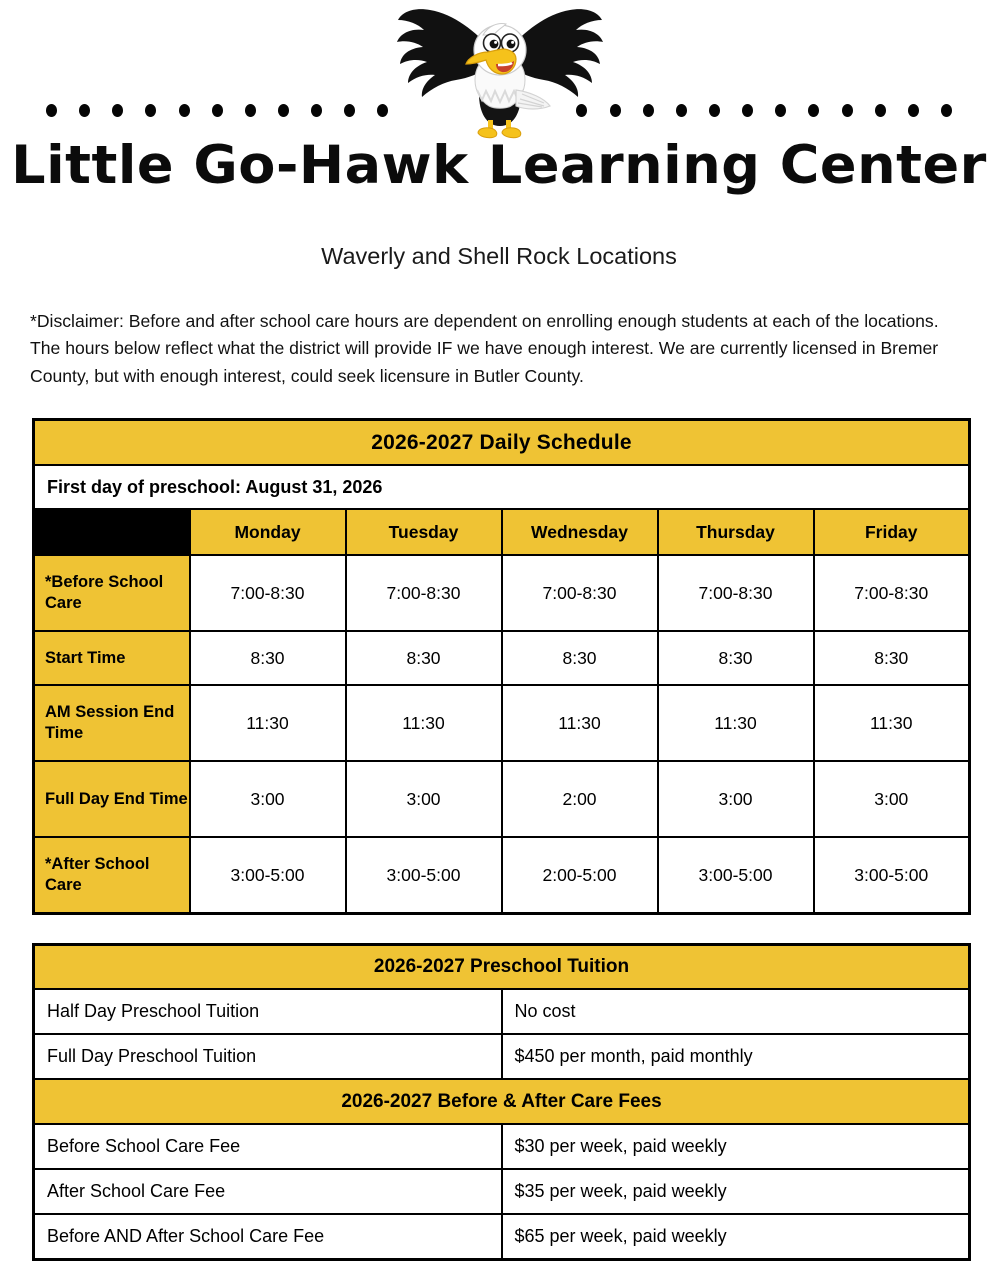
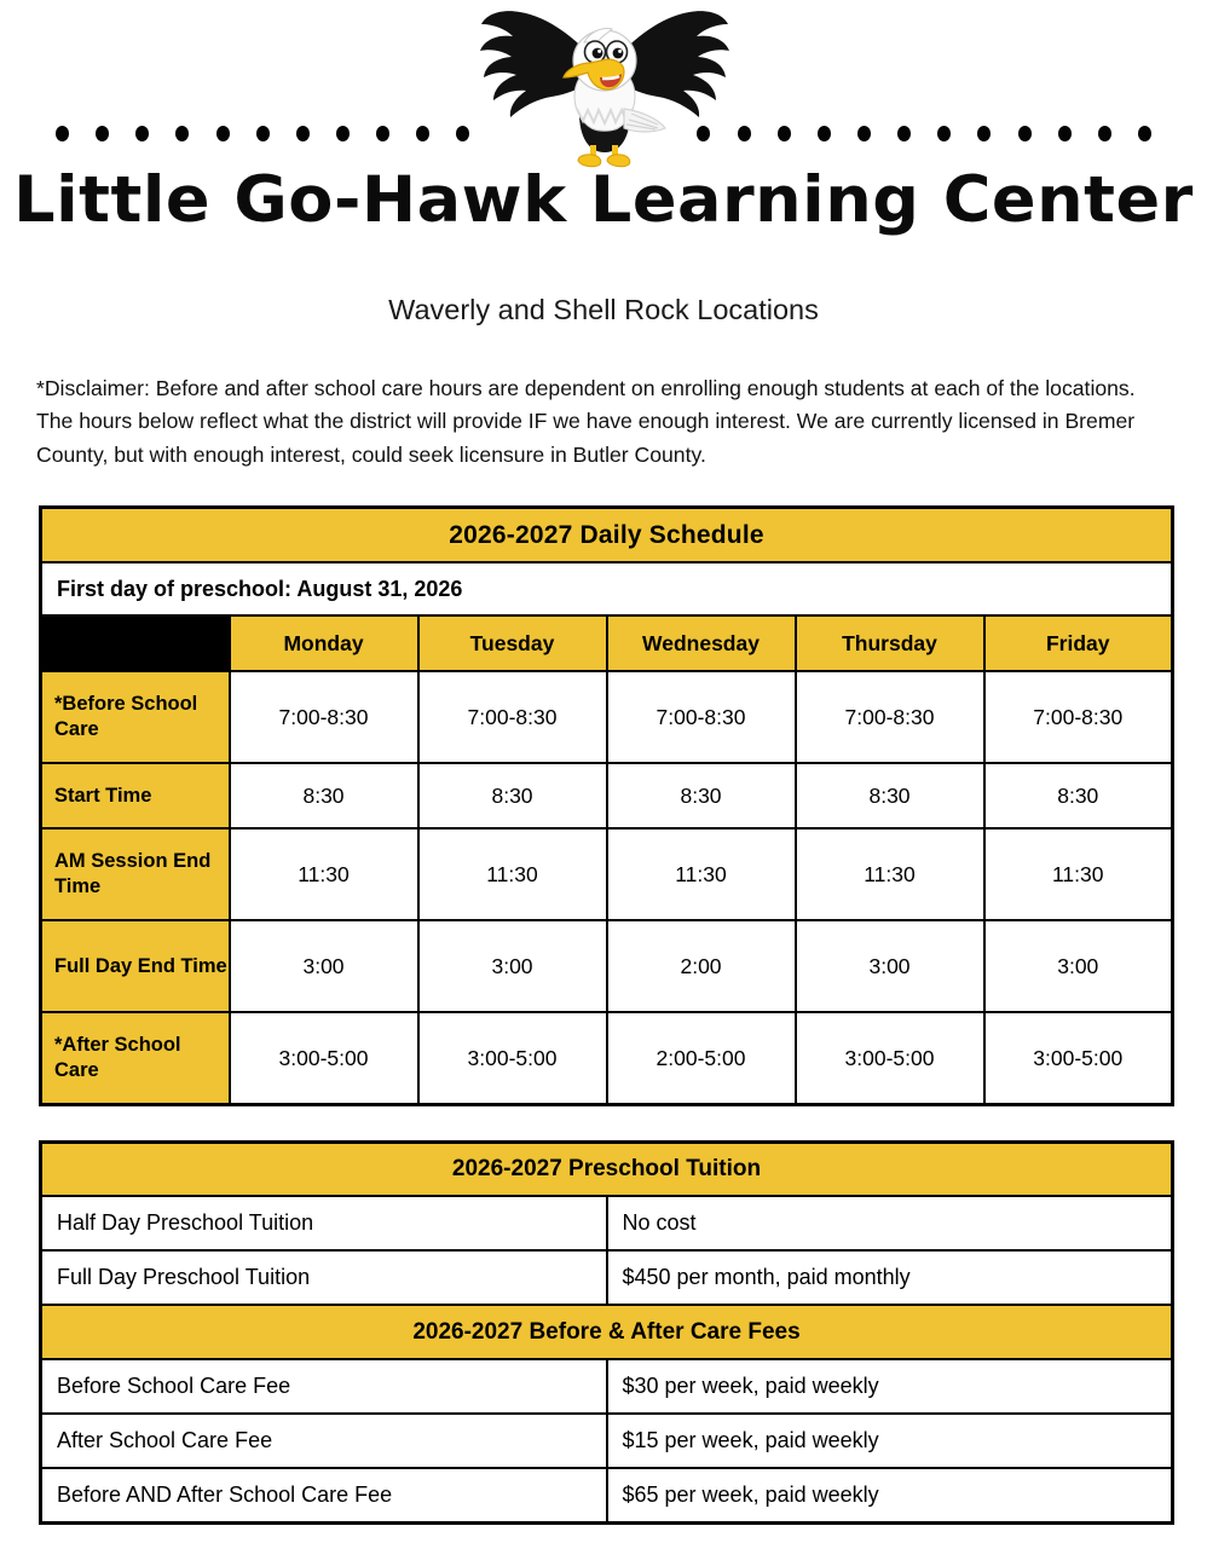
  Little Go-Hawk Learning Center
  Waverly and Shell Rock Locations
  *Disclaimer: Before and after school care hours are dependent on enrolling enough students at each of the locations. The hours below reflect what the district will provide IF we have enough interest. We are currently licensed in Bremer County, but with enough interest, could seek licensure in Butler County.
  2026-2027 Daily Schedule
  First day of preschool: August 31, 2026
  	Monday	Tuesday	Wednesday	Thursday	Friday
  *Before School Care	7:00-8:30	7:00-8:30	7:00-8:30	7:00-8:30	7:00-8:30
  Start Time	8:30	8:30	8:30	8:30	8:30
  AM Session End Time	11:30	11:30	11:30	11:30	11:30
  Full Day End Time	3:00	3:00	2:00	3:00	3:00
  *After School Care	3:00-5:00	3:00-5:00	2:00-5:00	3:00-5:00	3:00-5:00
  2026-2027 Preschool Tuition
  Half Day Preschool Tuition	No cost
  Full Day Preschool Tuition	$450 per month, paid monthly
  2026-2027 Before & After Care Fees
  Before School Care Fee	$30 per week, paid weekly
- After School Care Fee	$35 per week, paid weekly
+ After School Care Fee	$15 per week, paid weekly
  Before AND After School Care Fee	$65 per week, paid weekly
